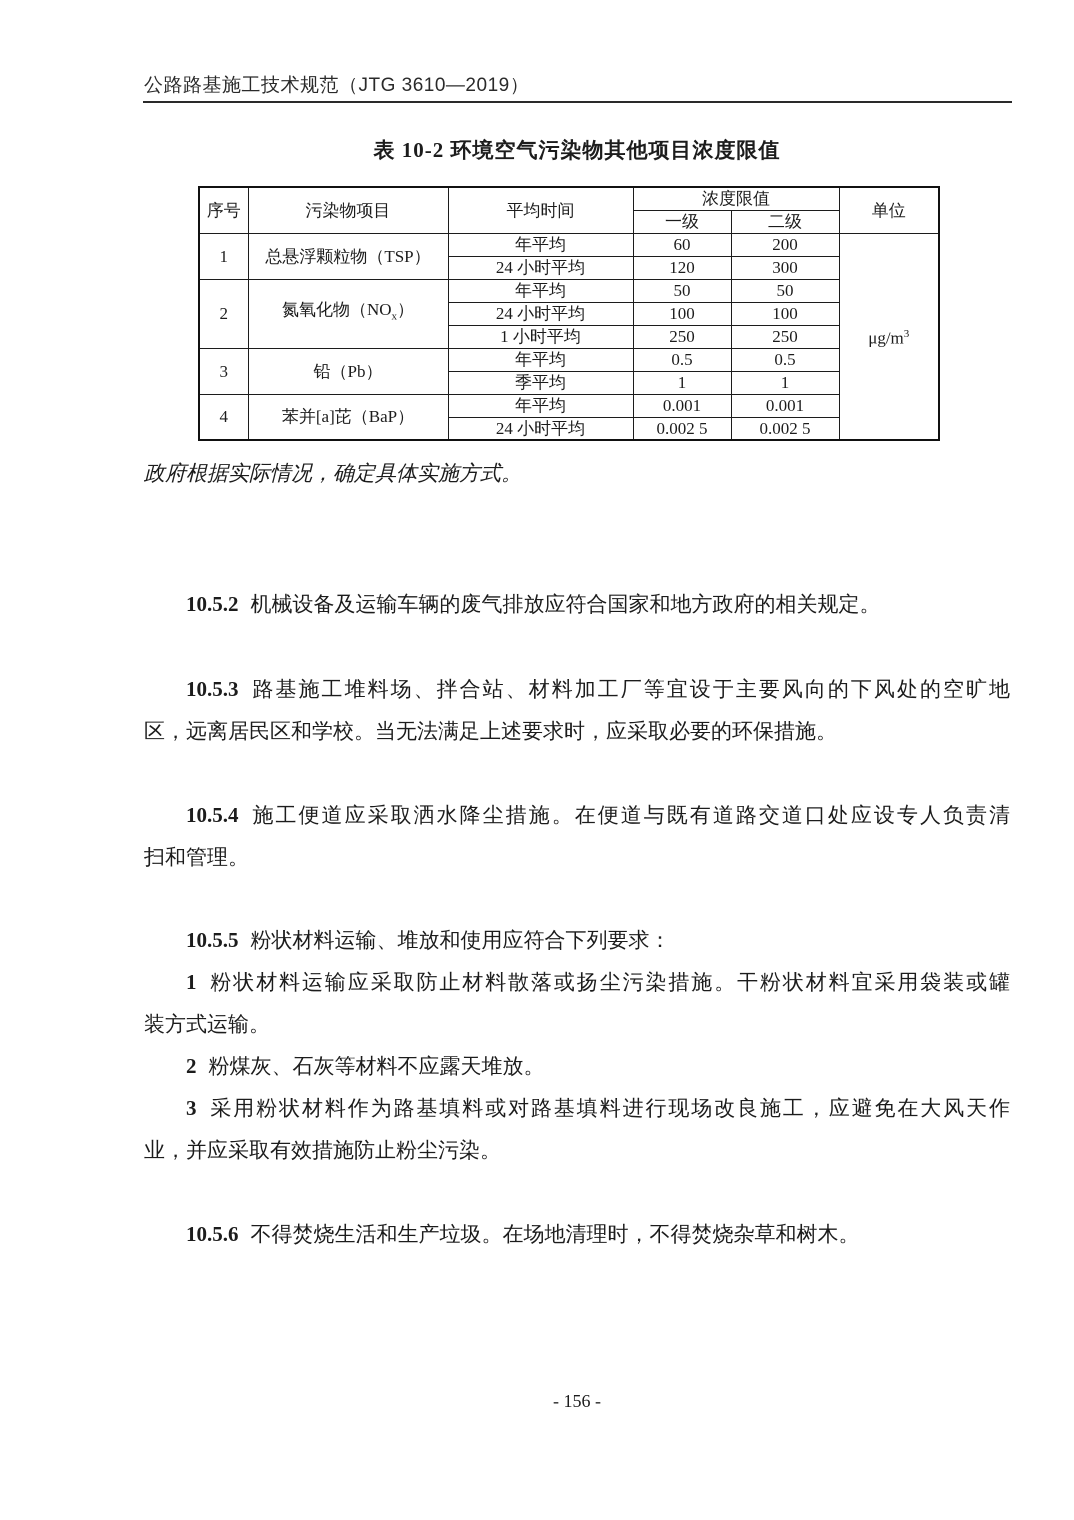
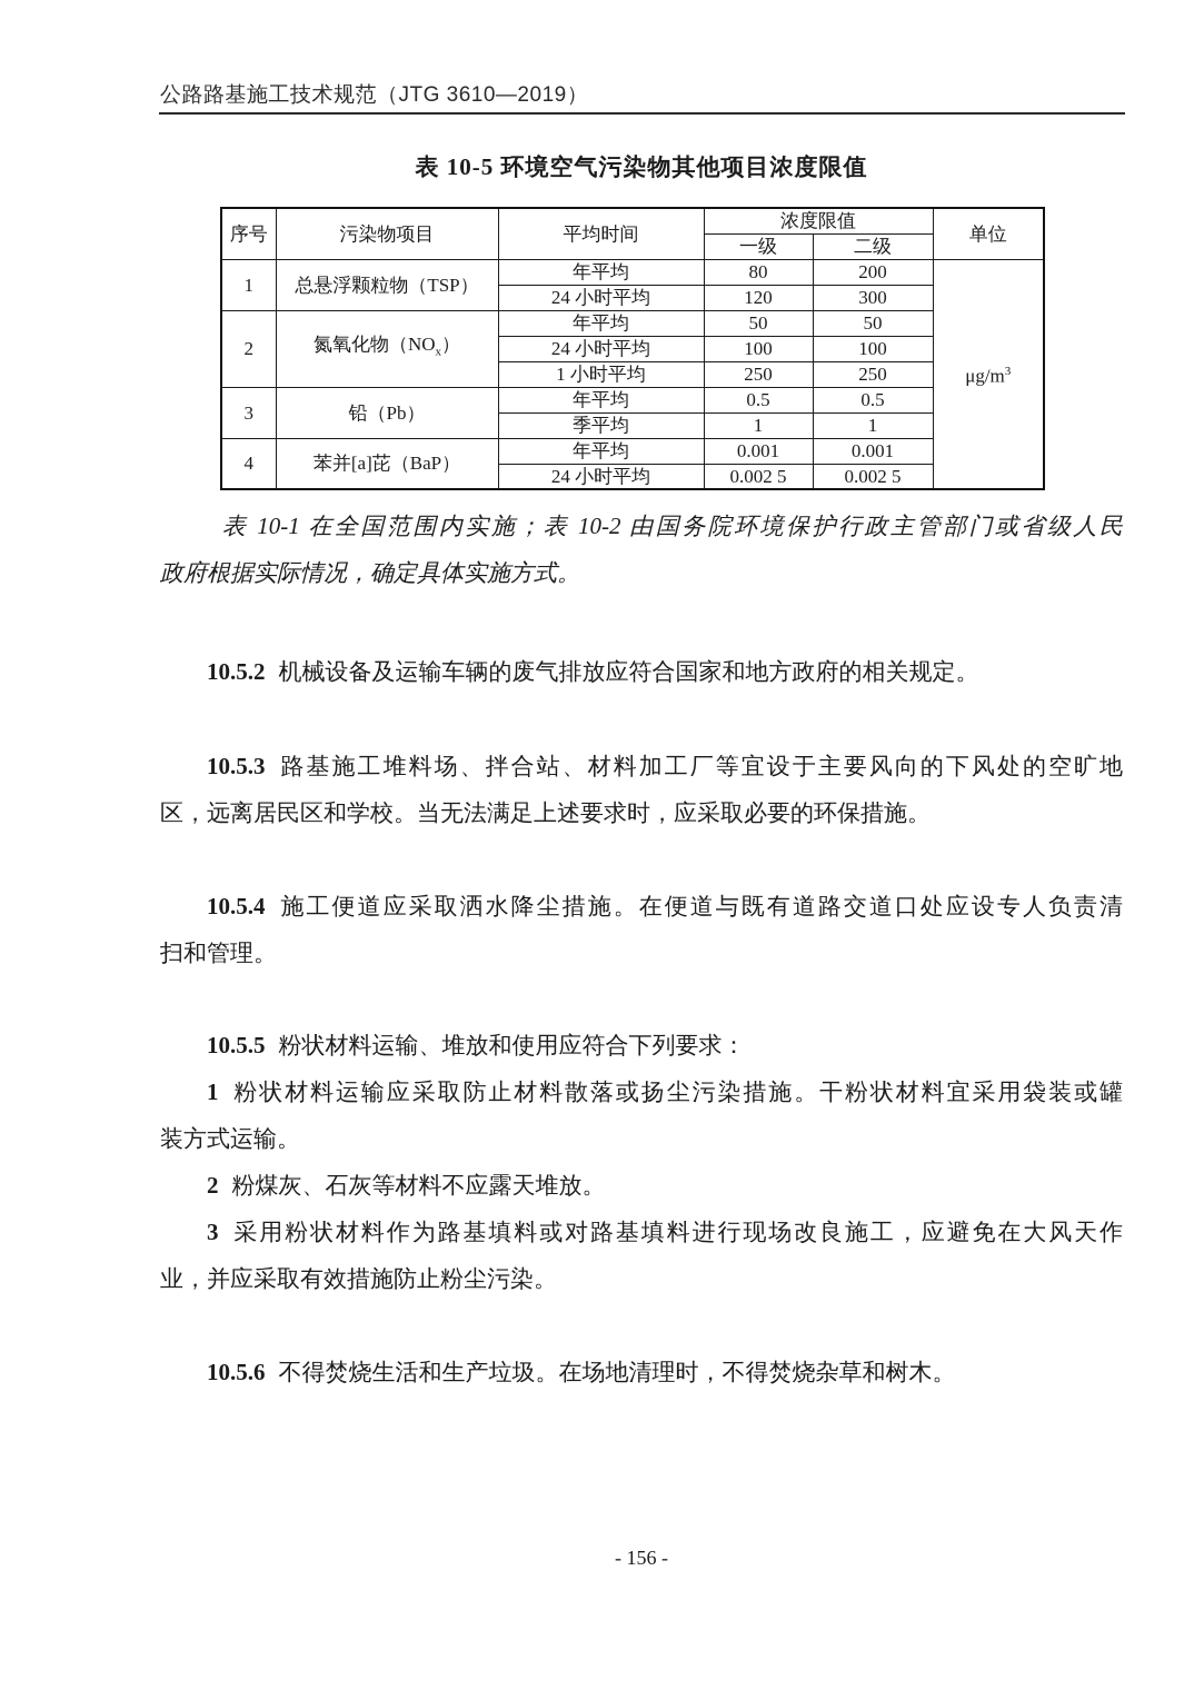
  公路路基施工技术规范（JTG 3610—2019）
- 表 10-2 环境空气污染物其他项目浓度限值
+ 表 10-5 环境空气污染物其他项目浓度限值
  序号	污染物项目	平均时间	浓度限值	单位
  一级	二级
- 1	总悬浮颗粒物（TSP）	年平均	60	200	μg/m3
+ 1	总悬浮颗粒物（TSP）	年平均	80	200	μg/m3
  24 小时平均	120	300
  2	氮氧化物（NOx）	年平均	50	50
  24 小时平均	100	100
  1 小时平均	250	250
  3	铅（Pb）	年平均	0.5	0.5
  季平均	1	1
  4	苯并[a]芘（BaP）	年平均	0.001	0.001
  24 小时平均	0.002 5	0.002 5
+ 表 10-1 在全国范围内实施；表 10-2 由国务院环境保护行政主管部门或省级人民
  政府根据实际情况，确定具体实施方式。
  10.5.2 机械设备及运输车辆的废气排放应符合国家和地方政府的相关规定。
  10.5.3 路基施工堆料场、拌合站、材料加工厂等宜设于主要风向的下风处的空旷地
  区，远离居民区和学校。当无法满足上述要求时，应采取必要的环保措施。
  10.5.4 施工便道应采取洒水降尘措施。在便道与既有道路交道口处应设专人负责清
  扫和管理。
  10.5.5 粉状材料运输、堆放和使用应符合下列要求：
  1 粉状材料运输应采取防止材料散落或扬尘污染措施。干粉状材料宜采用袋装或罐
  装方式运输。
  2 粉煤灰、石灰等材料不应露天堆放。
  3 采用粉状材料作为路基填料或对路基填料进行现场改良施工，应避免在大风天作
  业，并应采取有效措施防止粉尘污染。
  10.5.6 不得焚烧生活和生产垃圾。在场地清理时，不得焚烧杂草和树木。
  - 156 -
